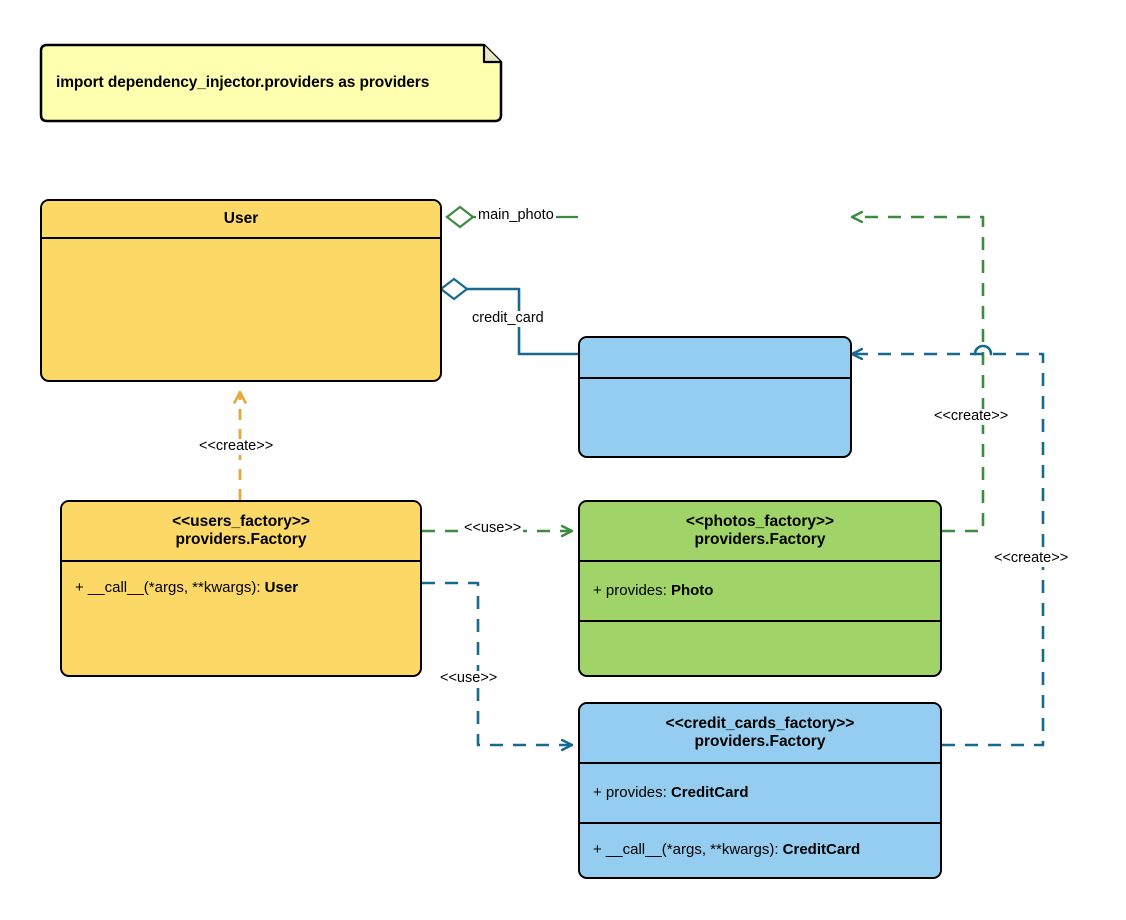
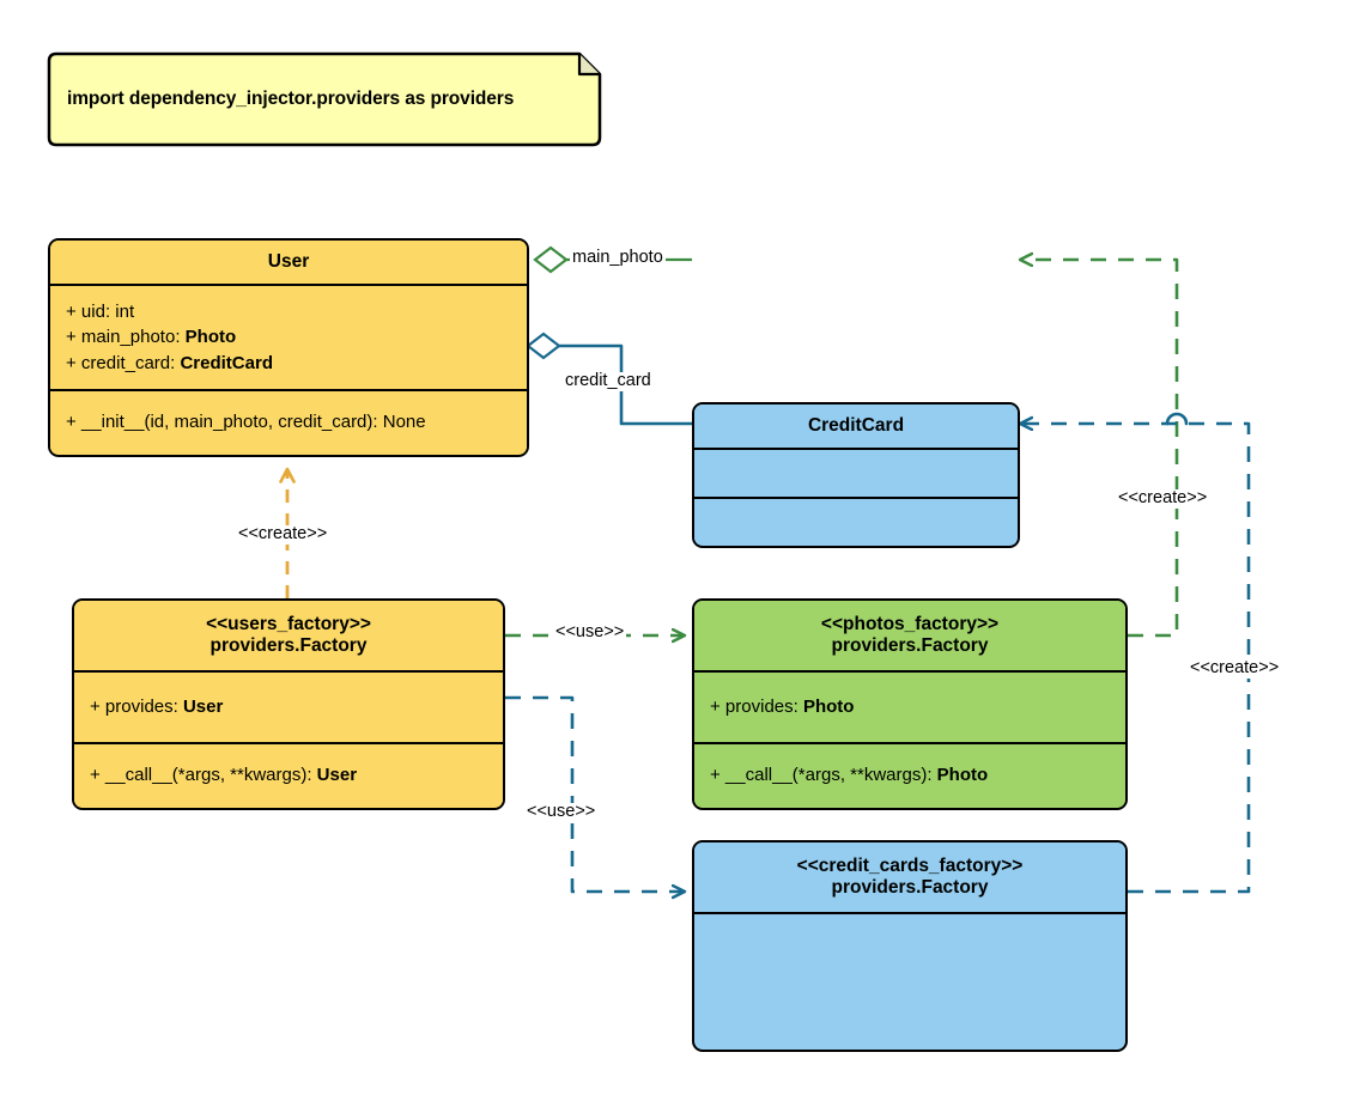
  import dependency_injector.providers as providers
  User
+ + uid: int
+ + main_photo: Photo
+ + credit_card: CreditCard
+ + __init__(id, main_photo, credit_card): None
+ CreditCard
  <<users_factory>>
  providers.Factory
+ + provides: User
  + __call__(*args, **kwargs): User
  <<photos_factory>>
  providers.Factory
  + provides: Photo
+ + __call__(*args, **kwargs): Photo
  <<credit_cards_factory>>
  providers.Factory
- + provides: CreditCard
- + __call__(*args, **kwargs): CreditCard
  main_photo
  credit_card
  <<create>>
  <<use>>
  <<use>>
  <<create>>
  <<create>>
